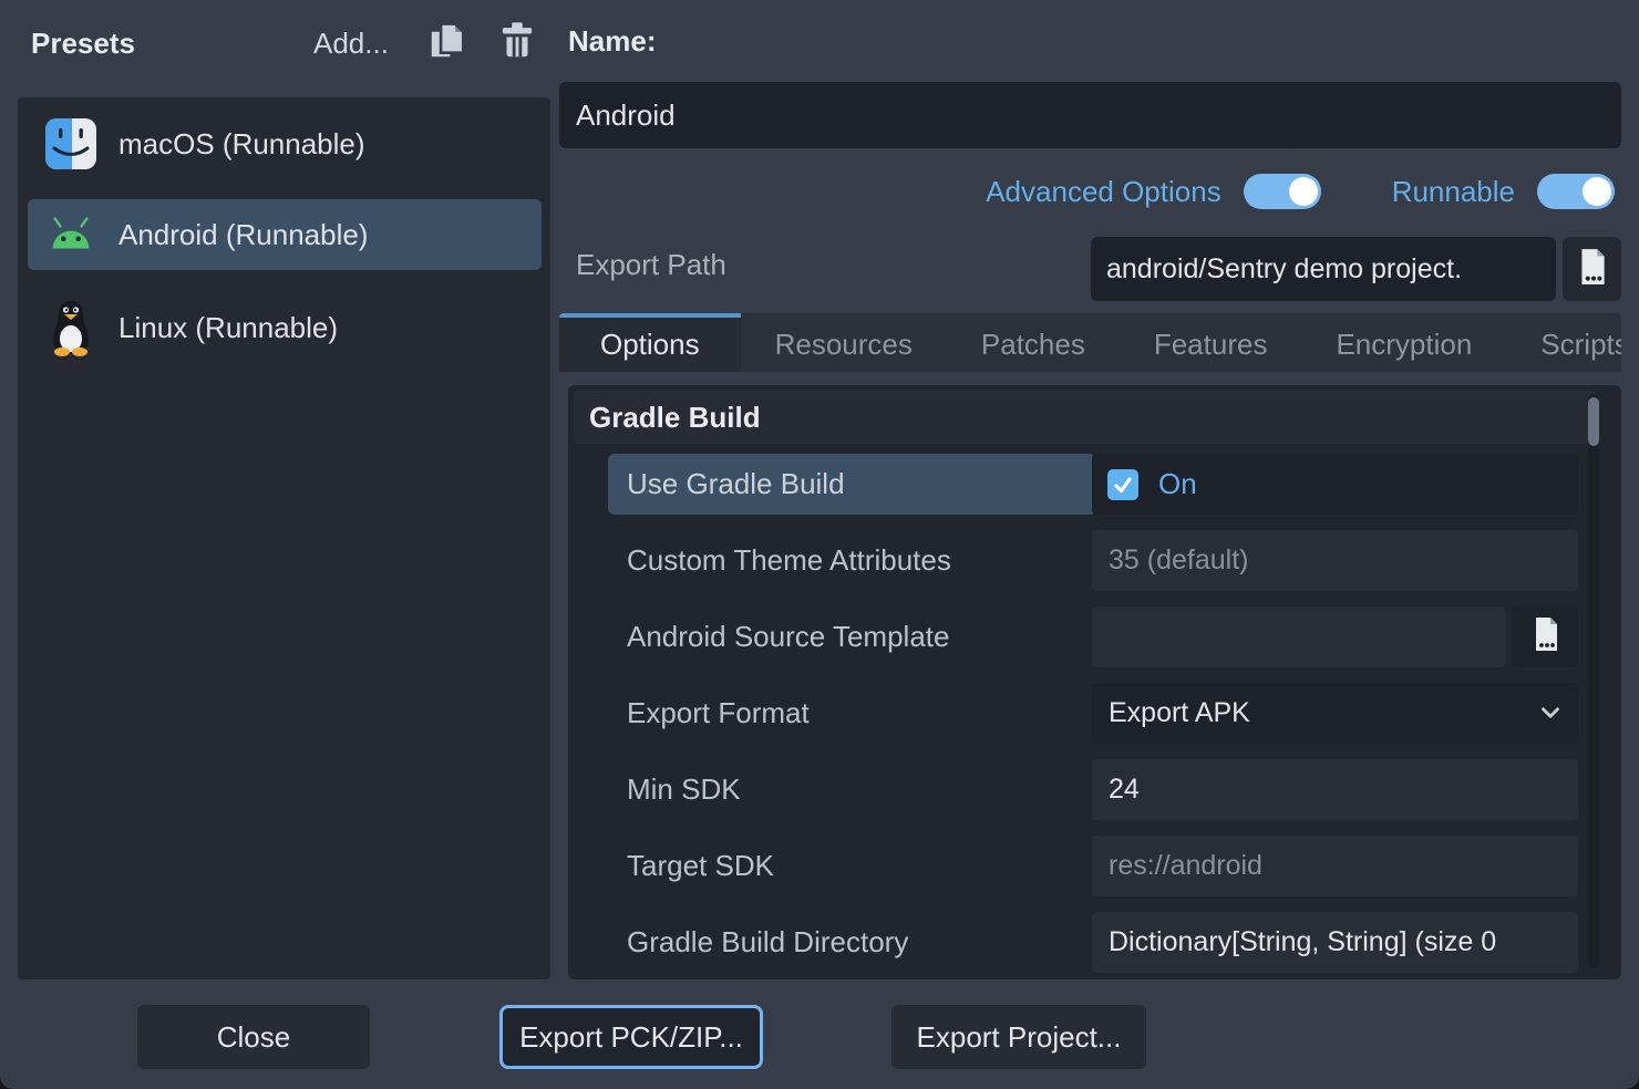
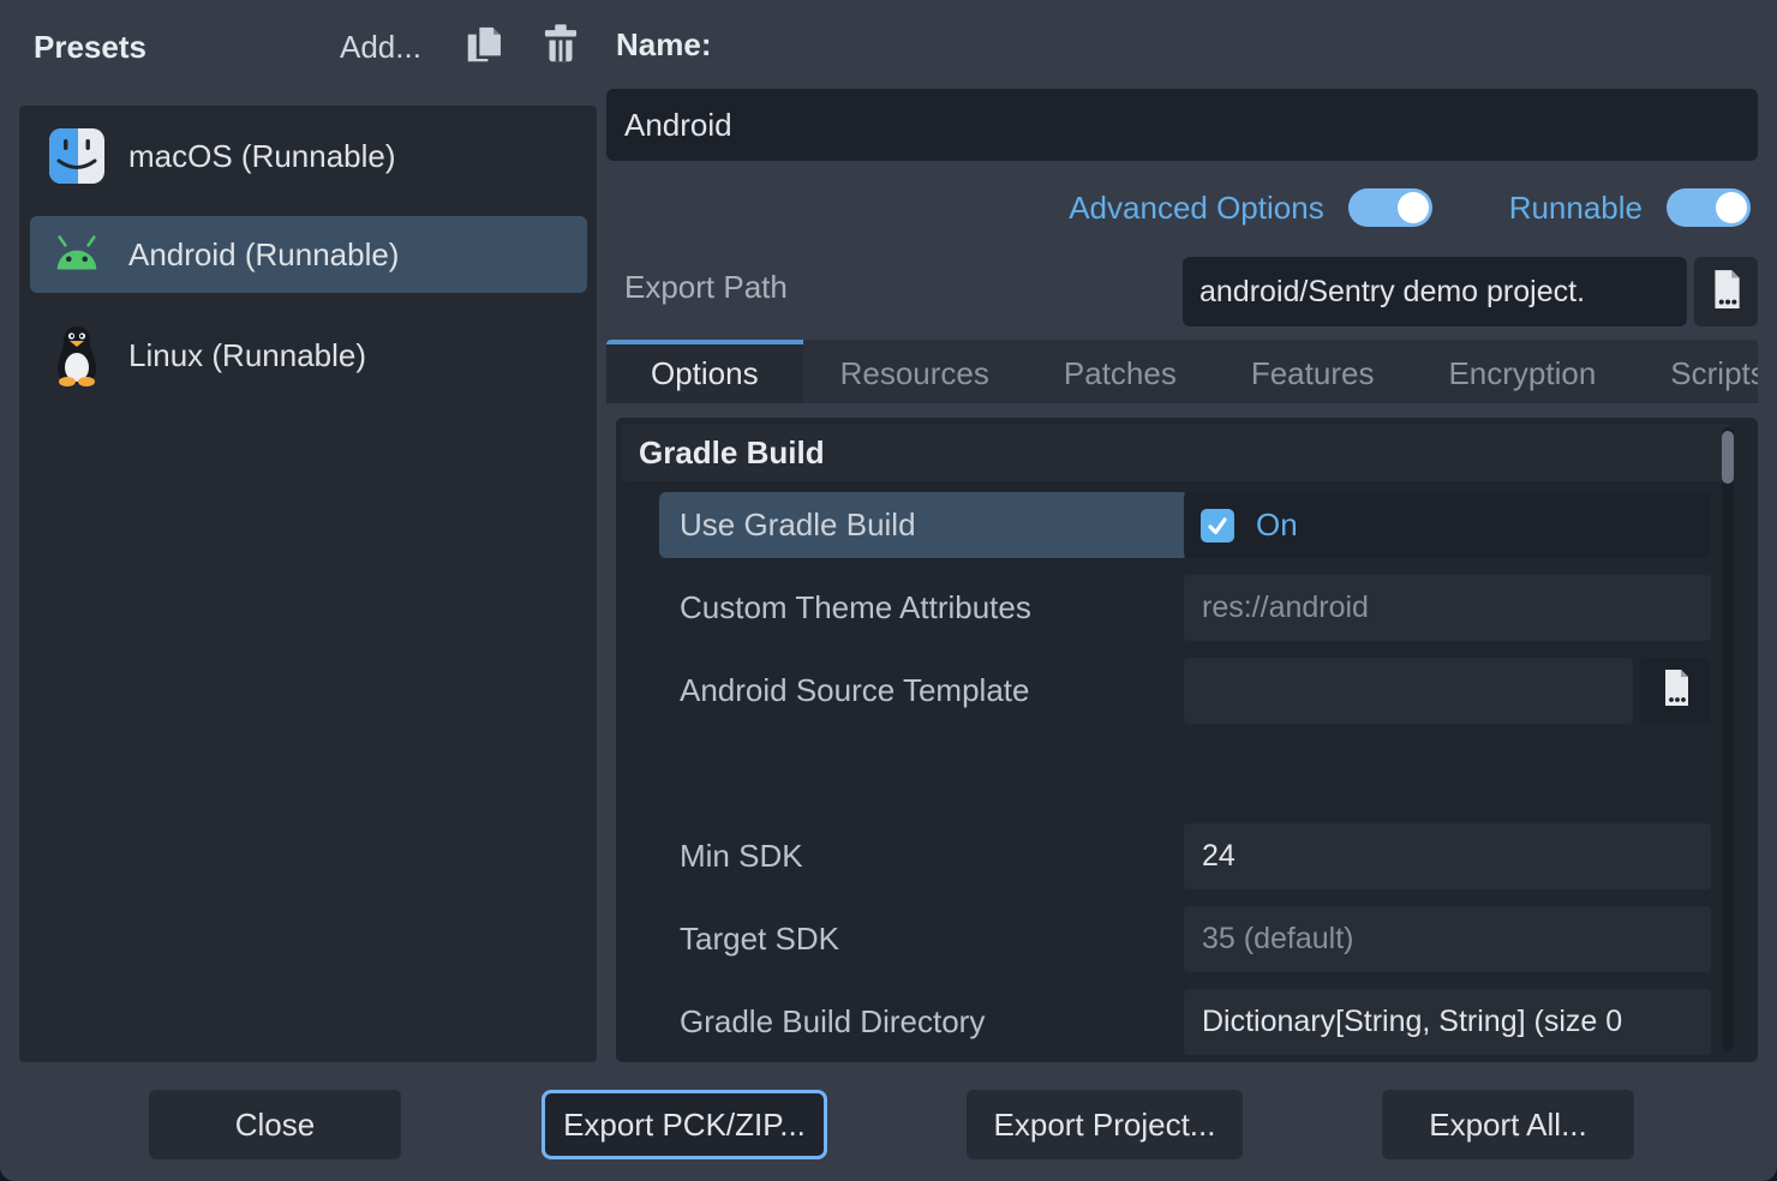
  Presets
  Add...
  macOS (Runnable)
  Android (Runnable)
  Linux (Runnable)
  Name:
  Android
  Advanced Options
  Runnable
  Export Path
  android/Sentry demo project.
  Options
  Resources
  Patches
  Features
  Encryption
  Script
  Gradle Build
  Use Gradle Build
  On
  Custom Theme Attributes
- 35 (default)
+ res://android
  Android Source Template
- Export Format
- Export APK
  Min SDK
  24
  Target SDK
- res://android
+ 35 (default)
  Gradle Build Directory
  Dictionary[String, String] (size 0
  Close
  Export PCK/ZIP...
  Export Project...
+ Export All...
